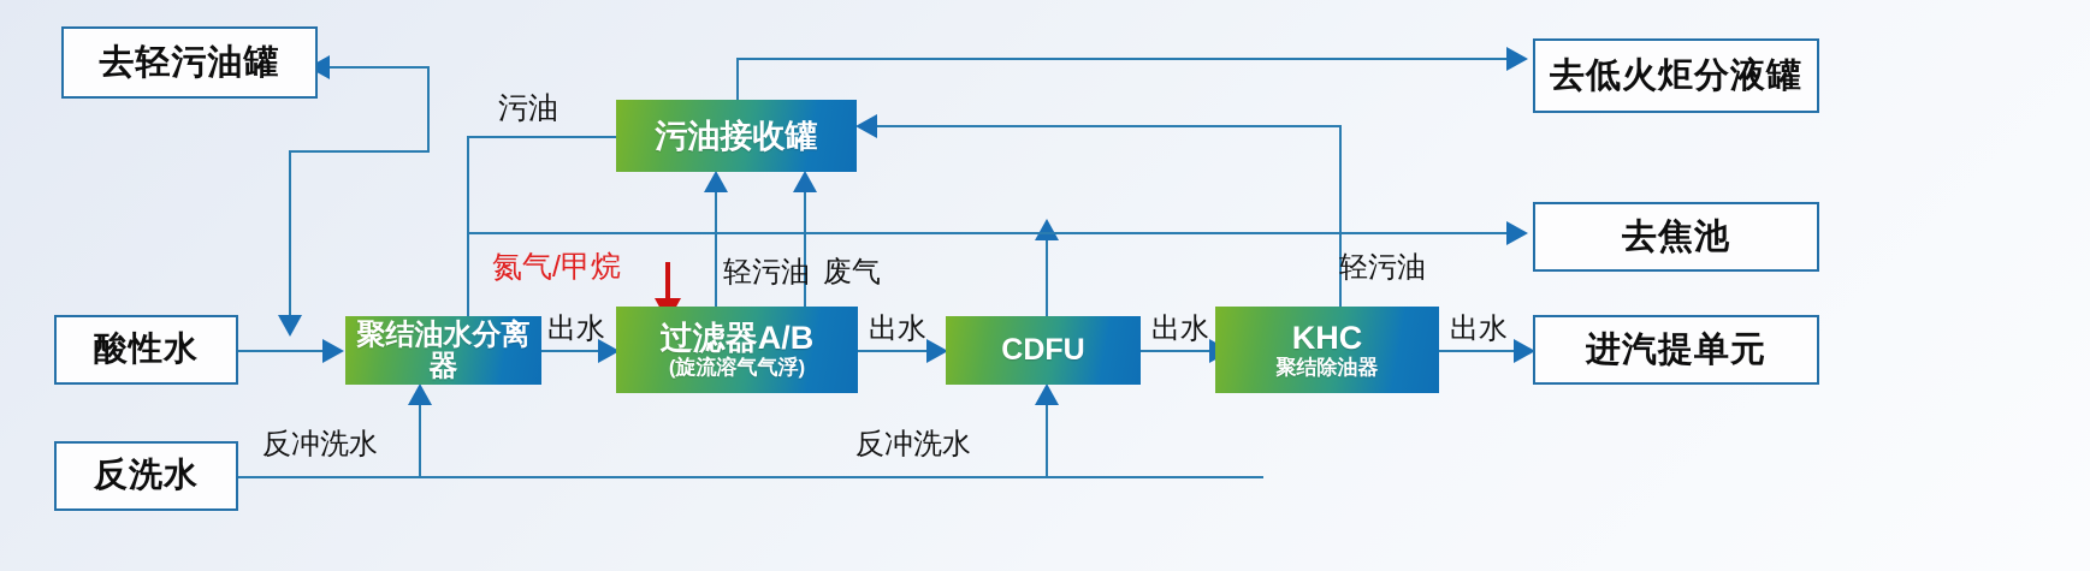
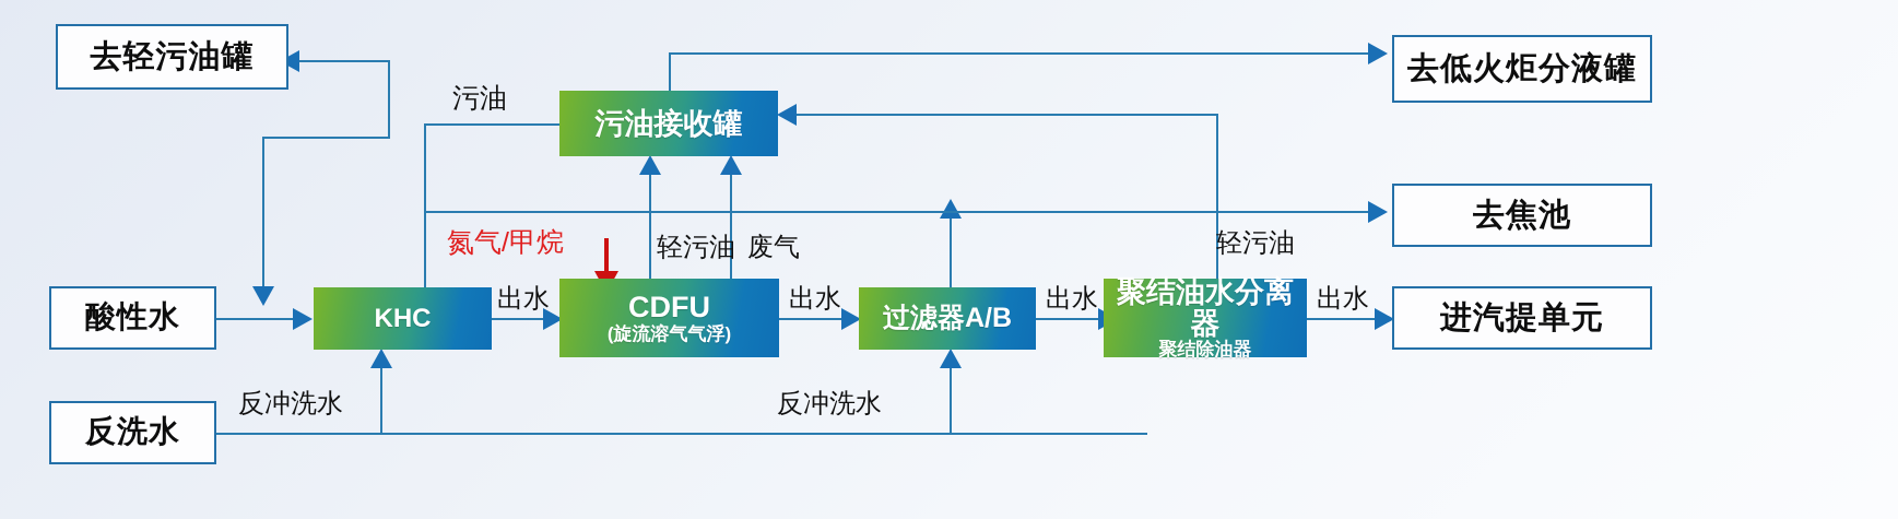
  去轻污油罐
  去低火炬分液罐
  去焦池
  酸性水
  反洗水
  进汽提单元
  污油接收罐
- 聚结油水分离器
+ KHC
- 过滤器A/B
+ CDFU
  (旋流溶气气浮)
- CDFU
+ 过滤器A/B
- KHC
+ 聚结油水分离器
  聚结除油器
  污油
  氮气/甲烷
  轻污油
  废气
  轻污油
  出水
  出水
  出水
  出水
  反冲洗水
  反冲洗水
